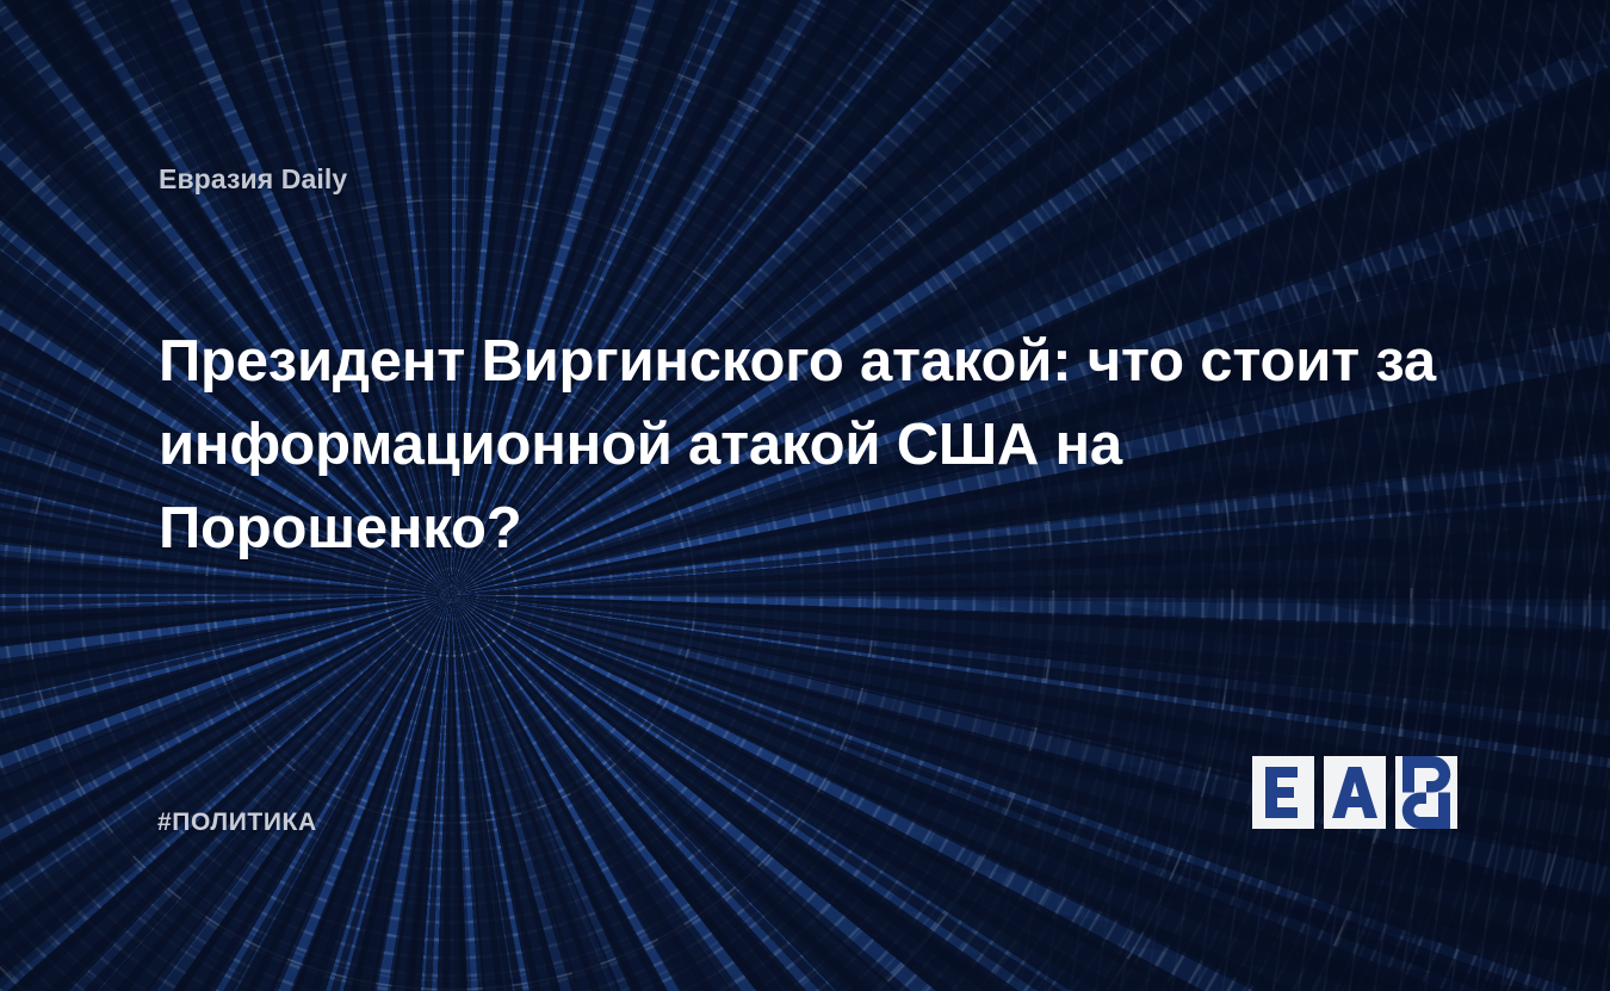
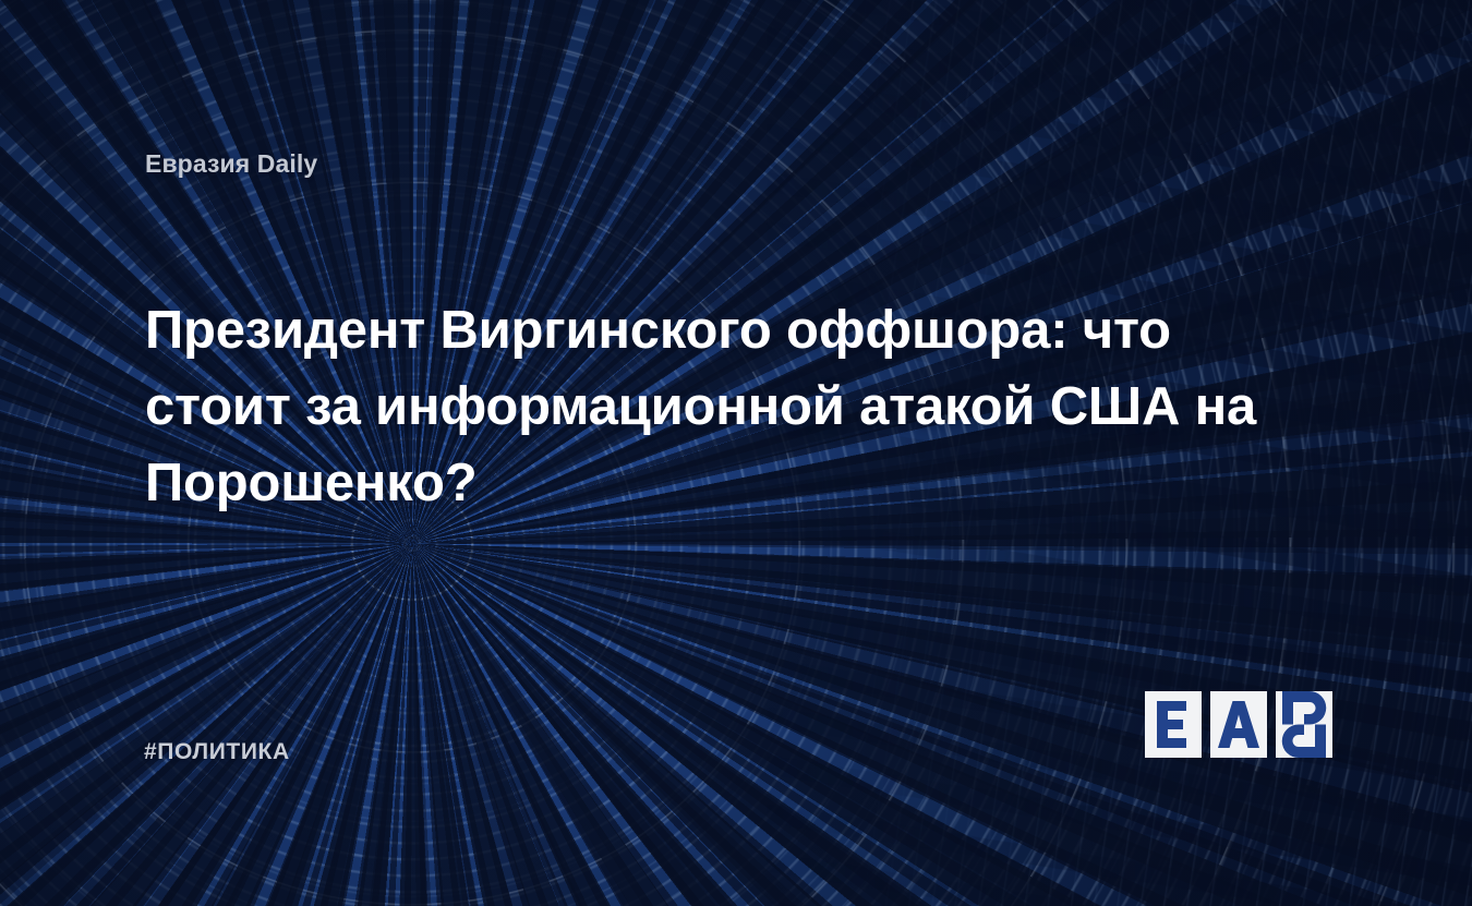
  Евразия Daily
- Президент Виргинского атакой: что стоит за информационной атакой США на Порошенко?
+ Президент Виргинского оффшора: что стоит за информационной атакой США на Порошенко?
  #ПОЛИТИКА
